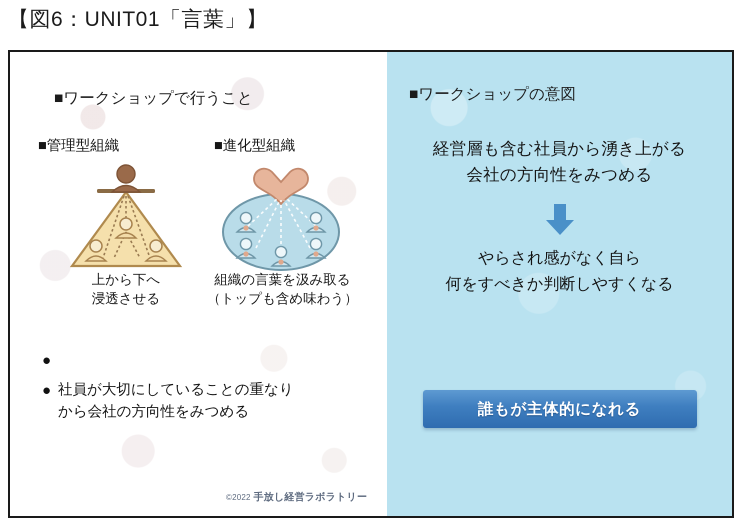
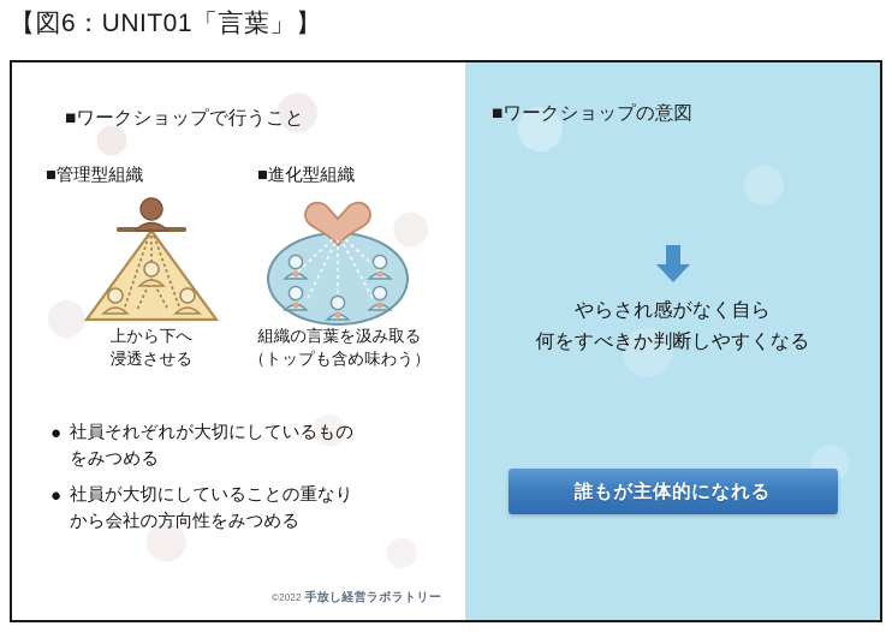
  【図6：UNIT01「言葉」】
  ■ワークショップで行うこと
  ■管理型組織
  ■進化型組織
  上から下へ
  浸透させる
  組織の言葉を汲み取る
  （トップも含め味わう）
  ●
+ 社員それぞれが大切にしているもの
+ をみつめる
  ●
  社員が大切にしていることの重なり
  から会社の方向性をみつめる
  ■ワークショップの意図
- 経営層も含む社員から湧き上がる
- 会社の方向性をみつめる
  やらされ感がなく自ら
  何をすべきか判断しやすくなる
  誰もが主体的になれる
  ©2022 手放し経営ラボラトリー
